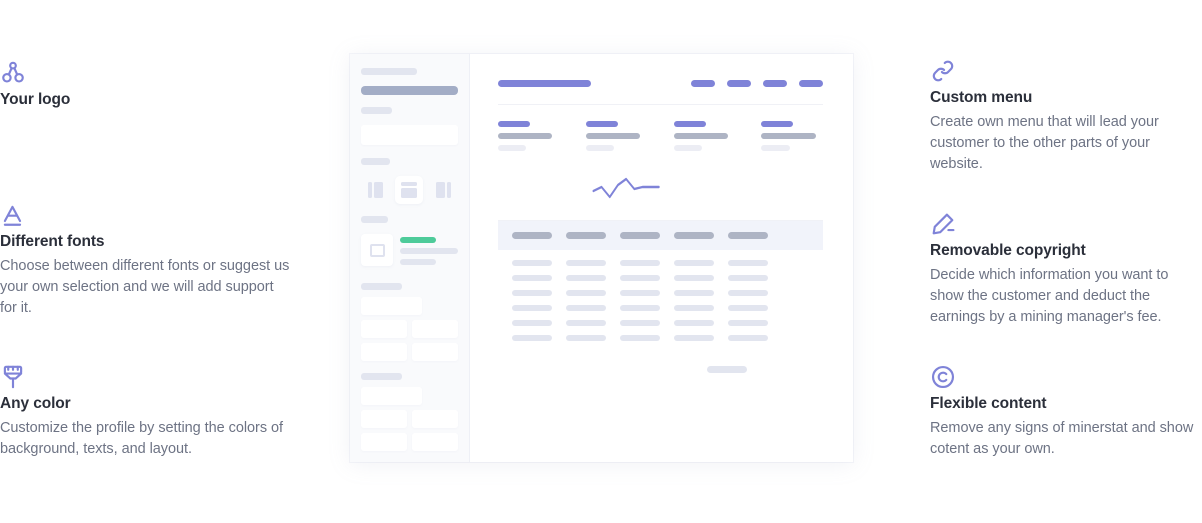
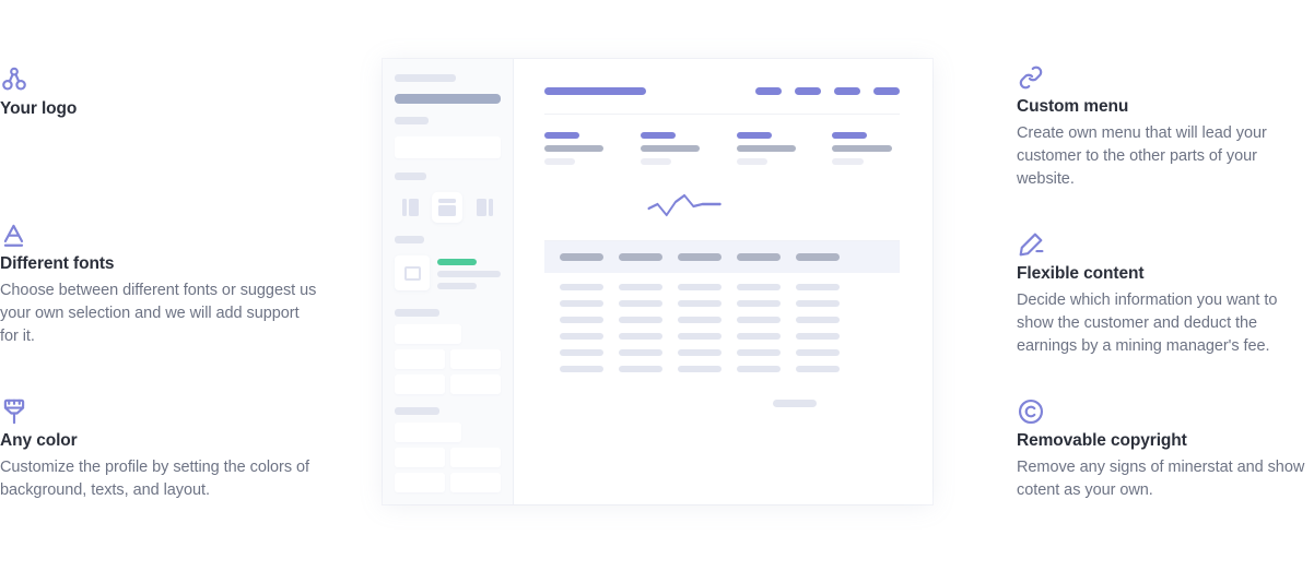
  Your logo
  Different fonts
  Choose between different fonts or suggest us your own selection and we will add support for it.
  Any color
  Customize the profile by setting the colors of background, texts, and layout.
  Custom menu
  Create own menu that will lead your customer to the other parts of your website.
- Removable copyright
+ Flexible content
  Decide which information you want to show the customer and deduct the earnings by a mining manager's fee.
- Flexible content
+ Removable copyright
  Remove any signs of minerstat and show cotent as your own.
